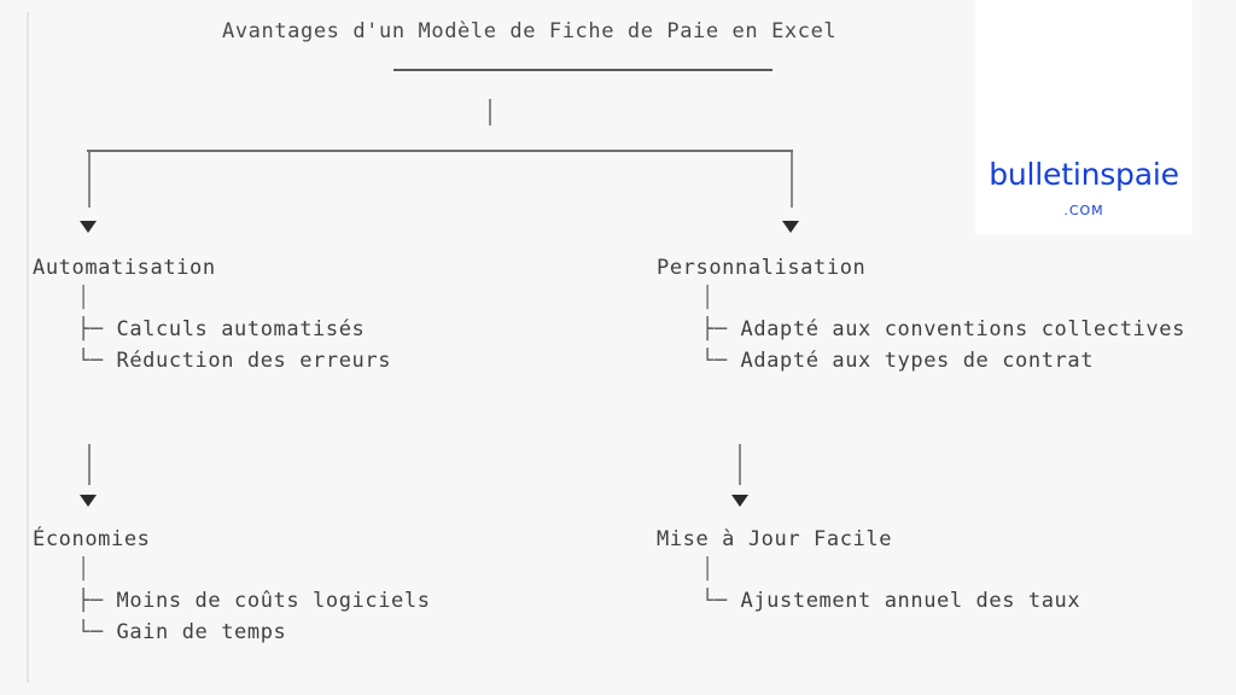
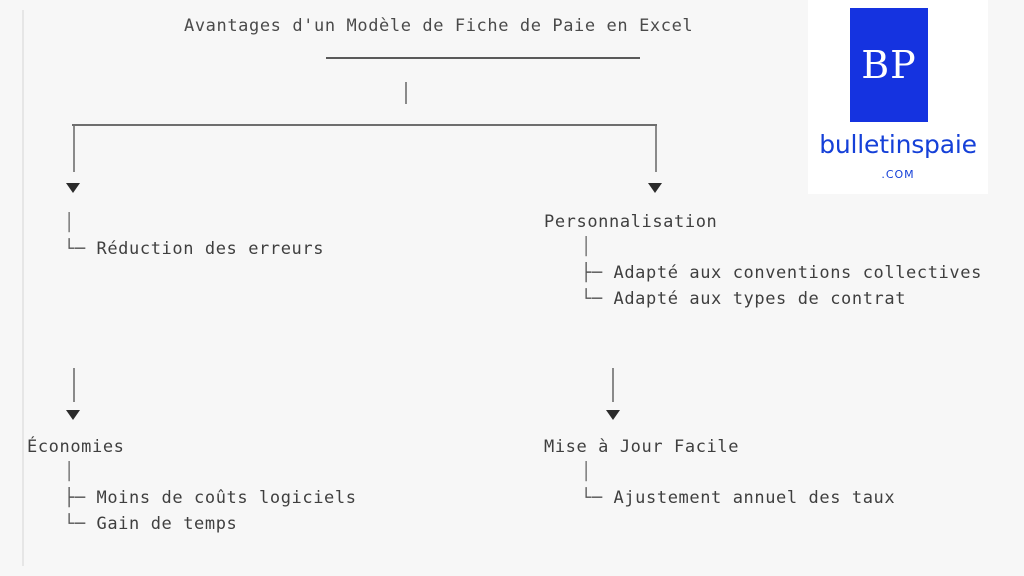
  Avantages d'un Modèle de Fiche de Paie en Excel
- Automatisation
  │
- ├─ Calculs automatisés
  └─ Réduction des erreurs
  Personnalisation
  │
  ├─ Adapté aux conventions collectives
  └─ Adapté aux types de contrat
  Économies
  │
  ├─ Moins de coûts logiciels
  └─ Gain de temps
  Mise à Jour Facile
  │
  └─ Ajustement annuel des taux
+ BP
  bulletinspaie
  .COM
